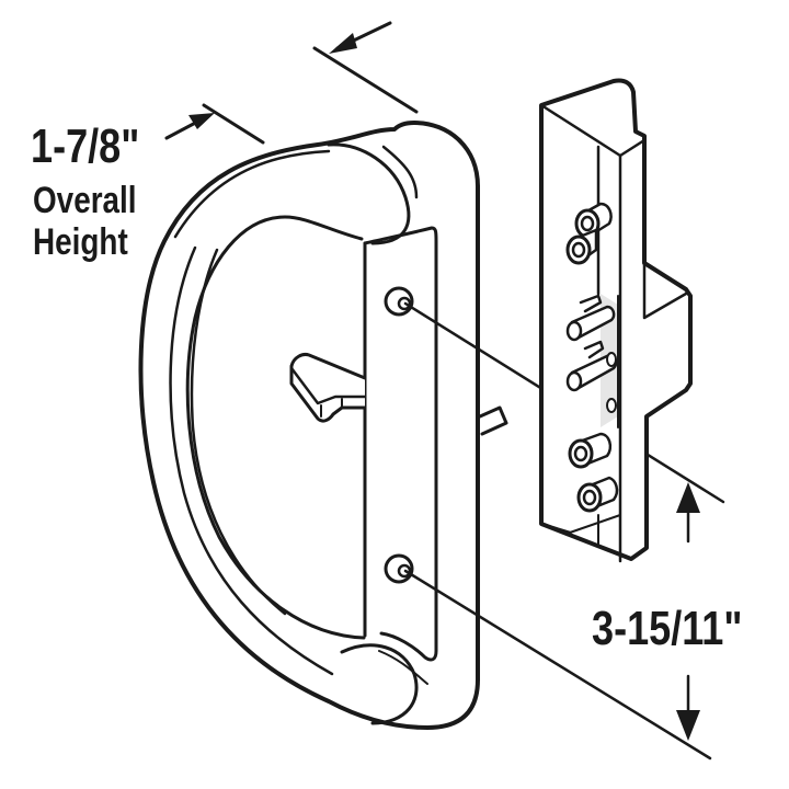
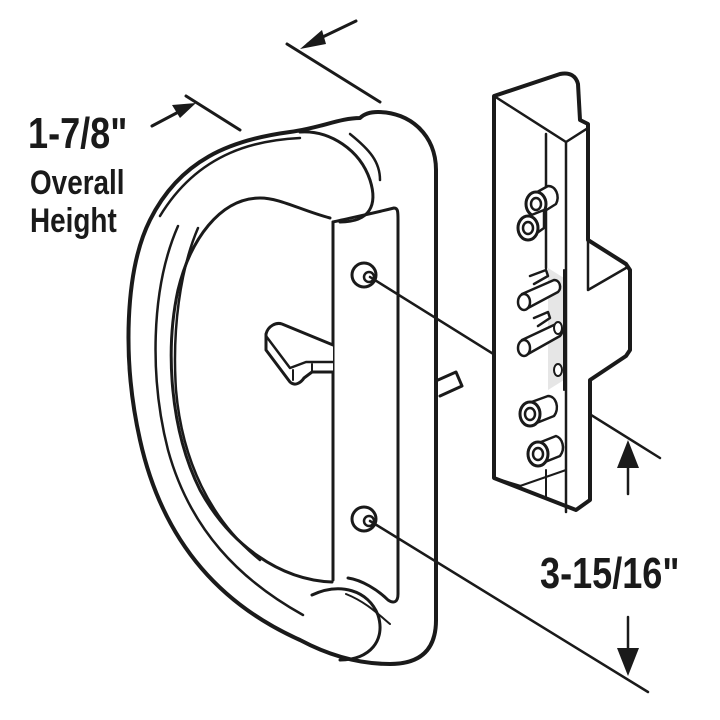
  1-7/8"
  Overall
  Height
- 3-15/11"
+ 3-15/16"
